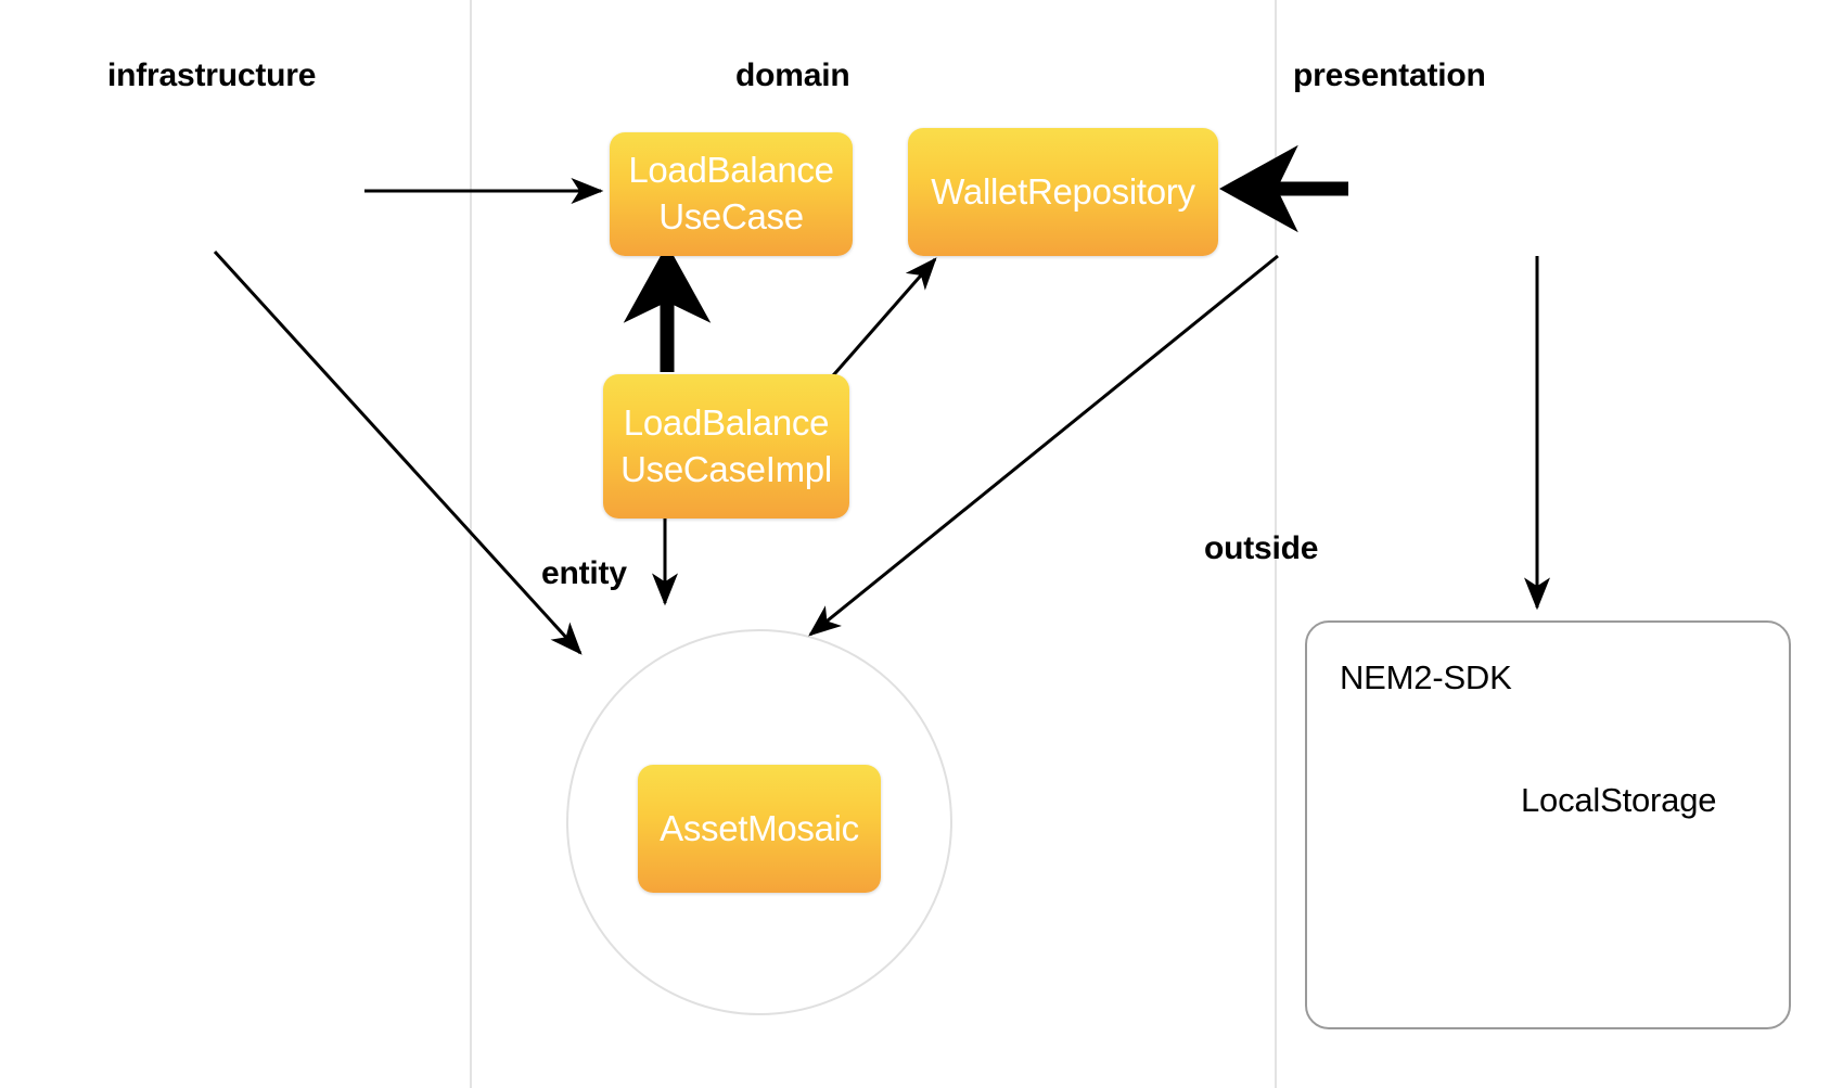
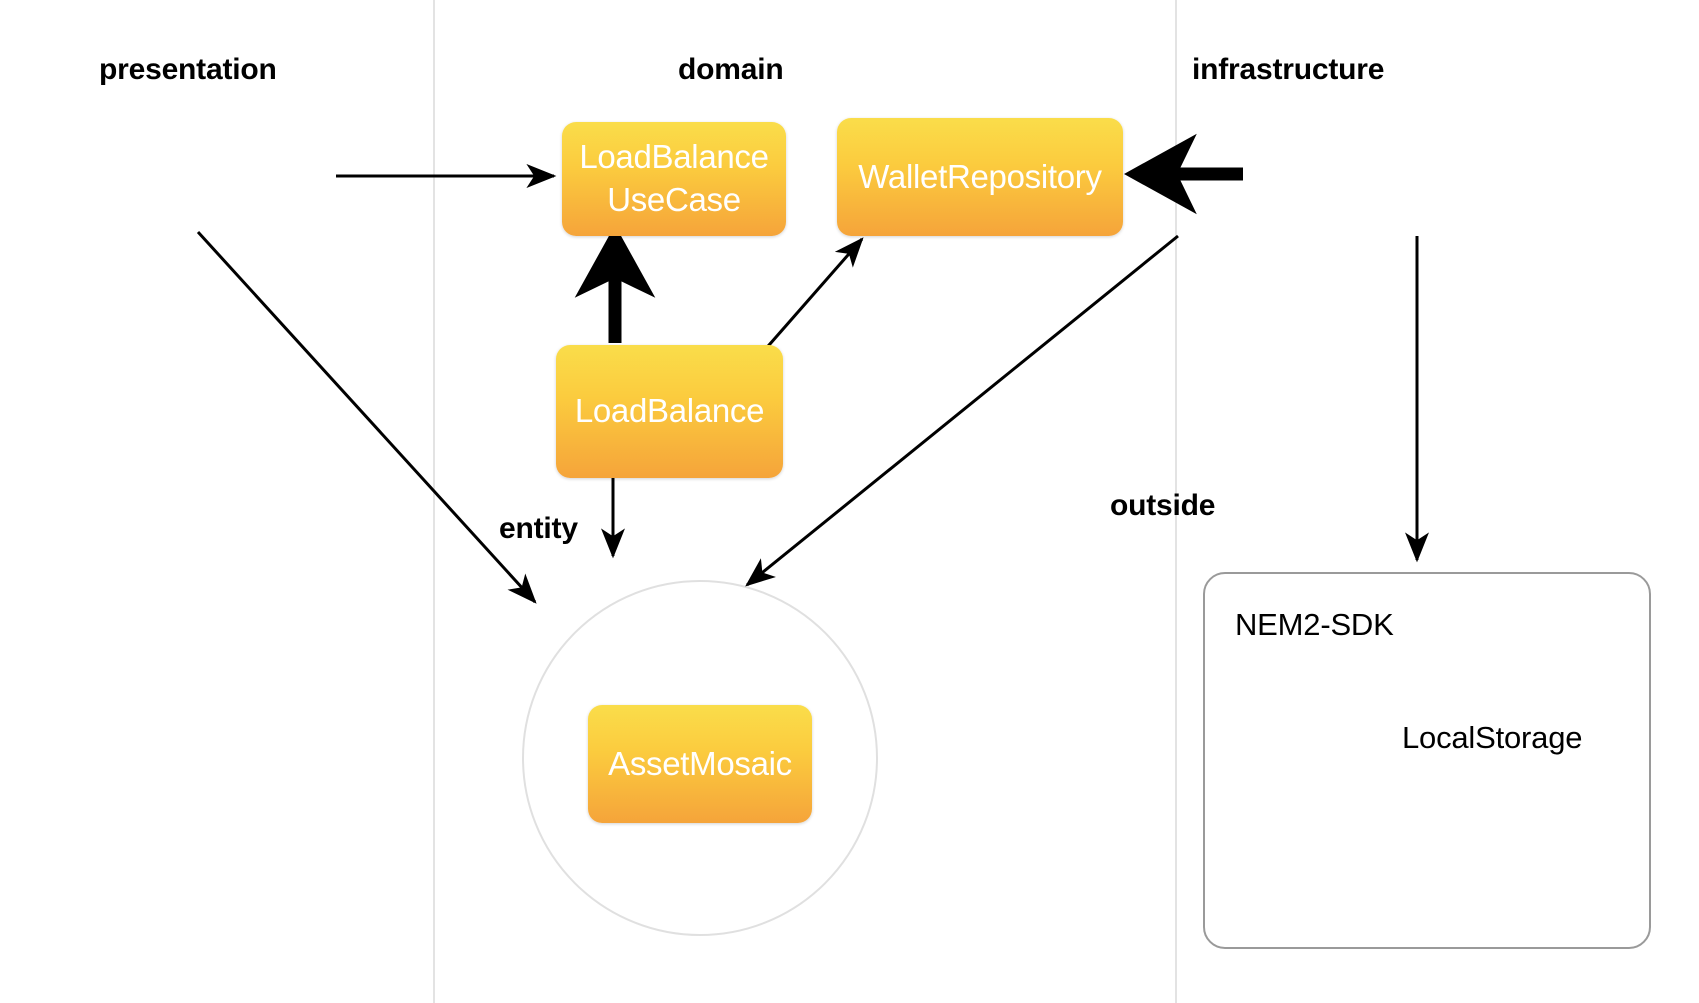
  NEM2-SDK
  LocalStorage
  LoadBalance
  UseCase
  WalletRepository
  LoadBalance
- UseCaseImpl
  AssetMosaic
- infrastructure
+ presentation
  domain
- presentation
+ infrastructure
  entity
  outside
